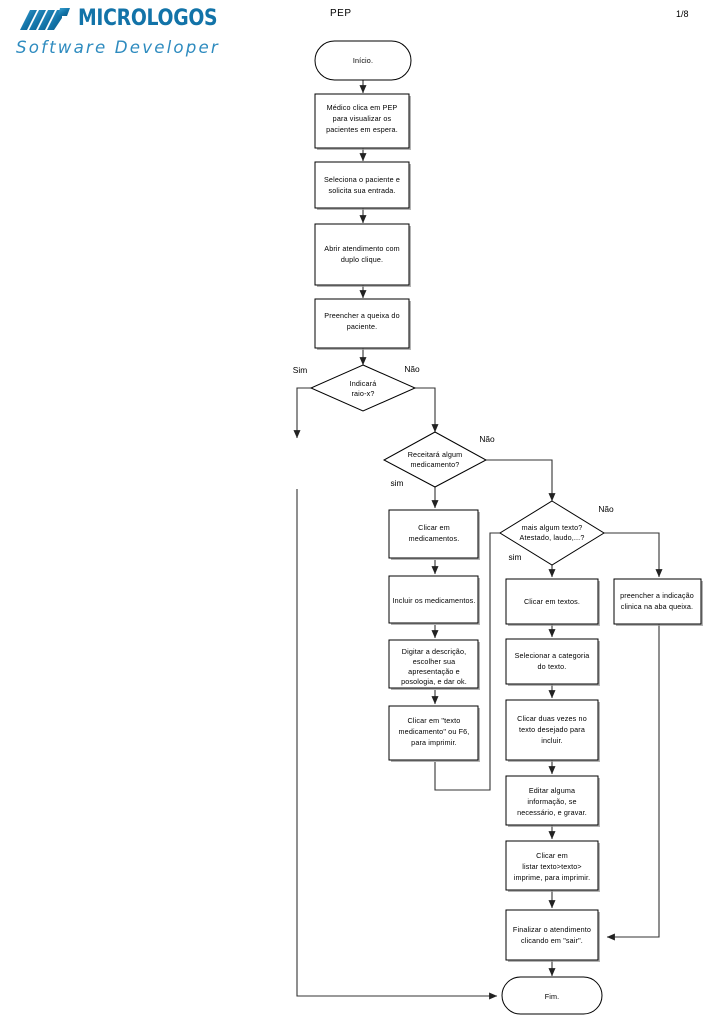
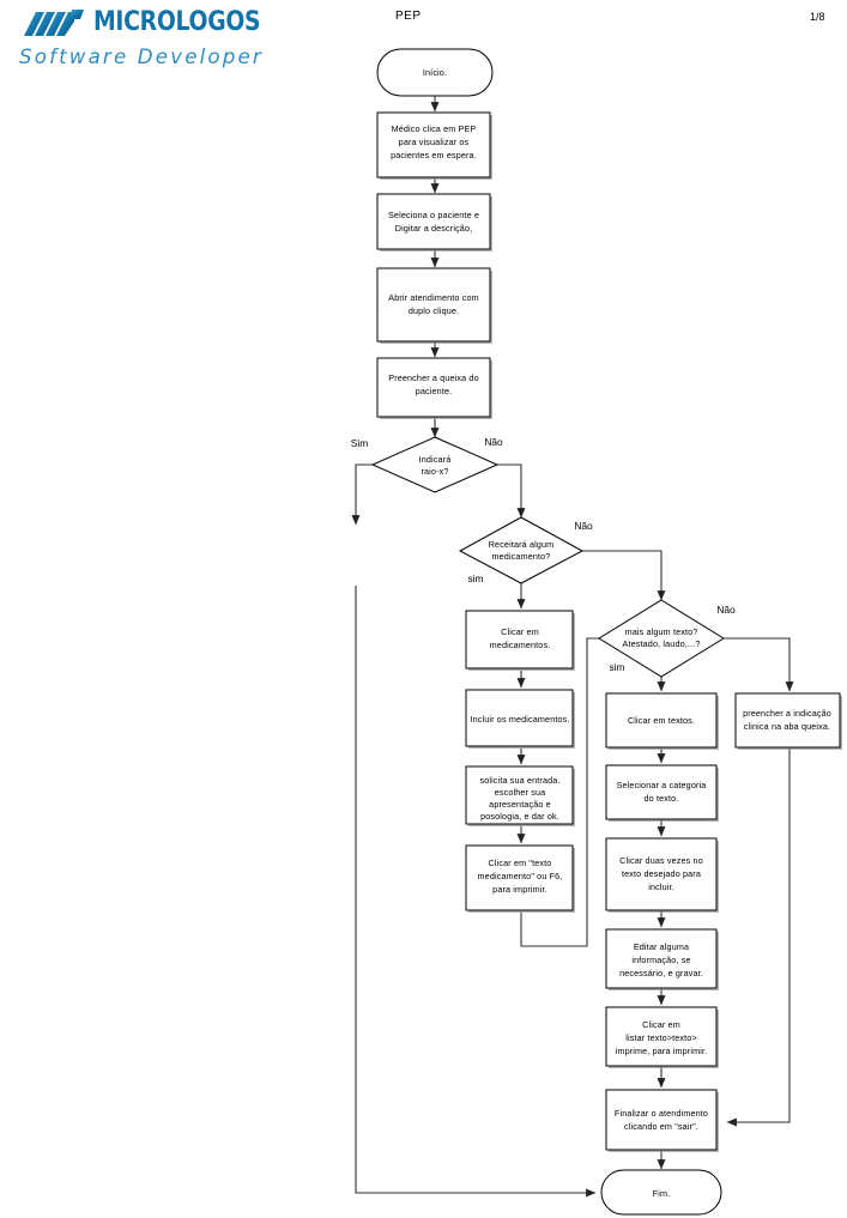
  MICROLOGOS
  Software Developer
  PEP
  1/8
  Início.
  Médico clica em PEP
  para visualizar os
  pacientes em espera.
  Seleciona o paciente e
- solicita sua entrada.
+ Digitar a descrição,
  Abrir atendimento com
  duplo clique.
  Preencher a queixa do
  paciente.
  Indicará
  raio-x?
  Sim
  Não
  Receitará algum
  medicamento?
  sim
  Não
  Clicar em
  medicamentos.
  Incluir os medicamentos.
- Digitar a descrição,
+ solicita sua entrada.
  escolher sua
  apresentação e
  posologia, e dar ok.
  Clicar em "texto
  medicamento" ou F6,
  para imprimir.
  mais algum texto?
  Atestado, laudo,...?
  sim
  Não
  Clicar em textos.
  Selecionar a categoria
  do texto.
  Clicar duas vezes no
  texto desejado para
  incluir.
  Editar alguma
  informação, se
  necessário, e gravar.
  Clicar em
  listar texto>texto>
  imprime, para imprimir.
  Finalizar o atendimento
  clicando em "sair".
  preencher a indicação
  clinica na aba queixa.
  Fim.
